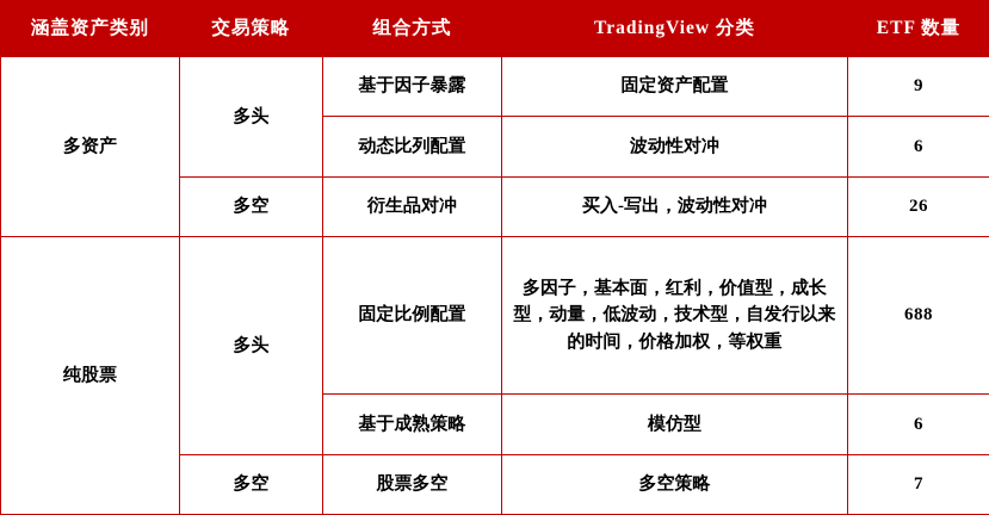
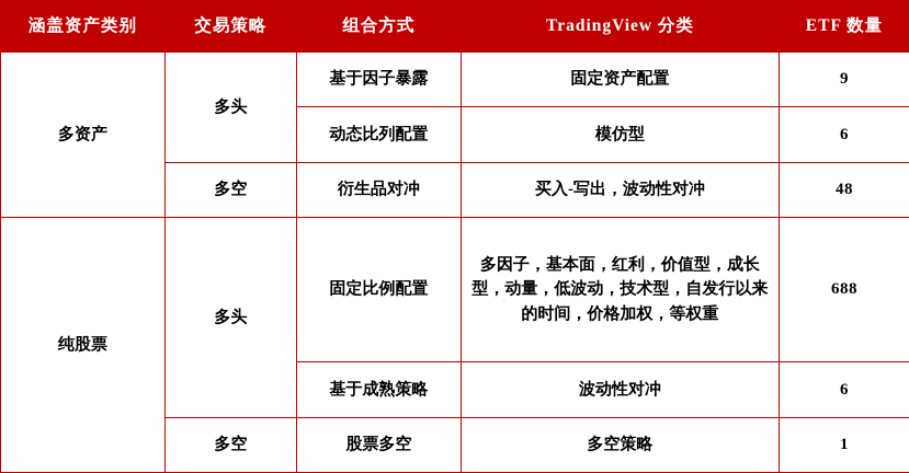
  涵盖资产类别	交易策略	组合方式	TradingView 分类	ETF 数量
  多资产	多头	基于因子暴露	固定资产配置	9
- 动态比列配置	波动性对冲	6
+ 动态比列配置	模仿型	6
- 多空	衍生品对冲	买入-写出，波动性对冲	26
+ 多空	衍生品对冲	买入-写出，波动性对冲	48
  纯股票	多头	固定比例配置	多因子，基本面，红利，价值型，成长型，动量，低波动，技术型，自发行以来的时间，价格加权，等权重	688
- 基于成熟策略	模仿型	6
+ 基于成熟策略	波动性对冲	6
- 多空	股票多空	多空策略	7
+ 多空	股票多空	多空策略	1
